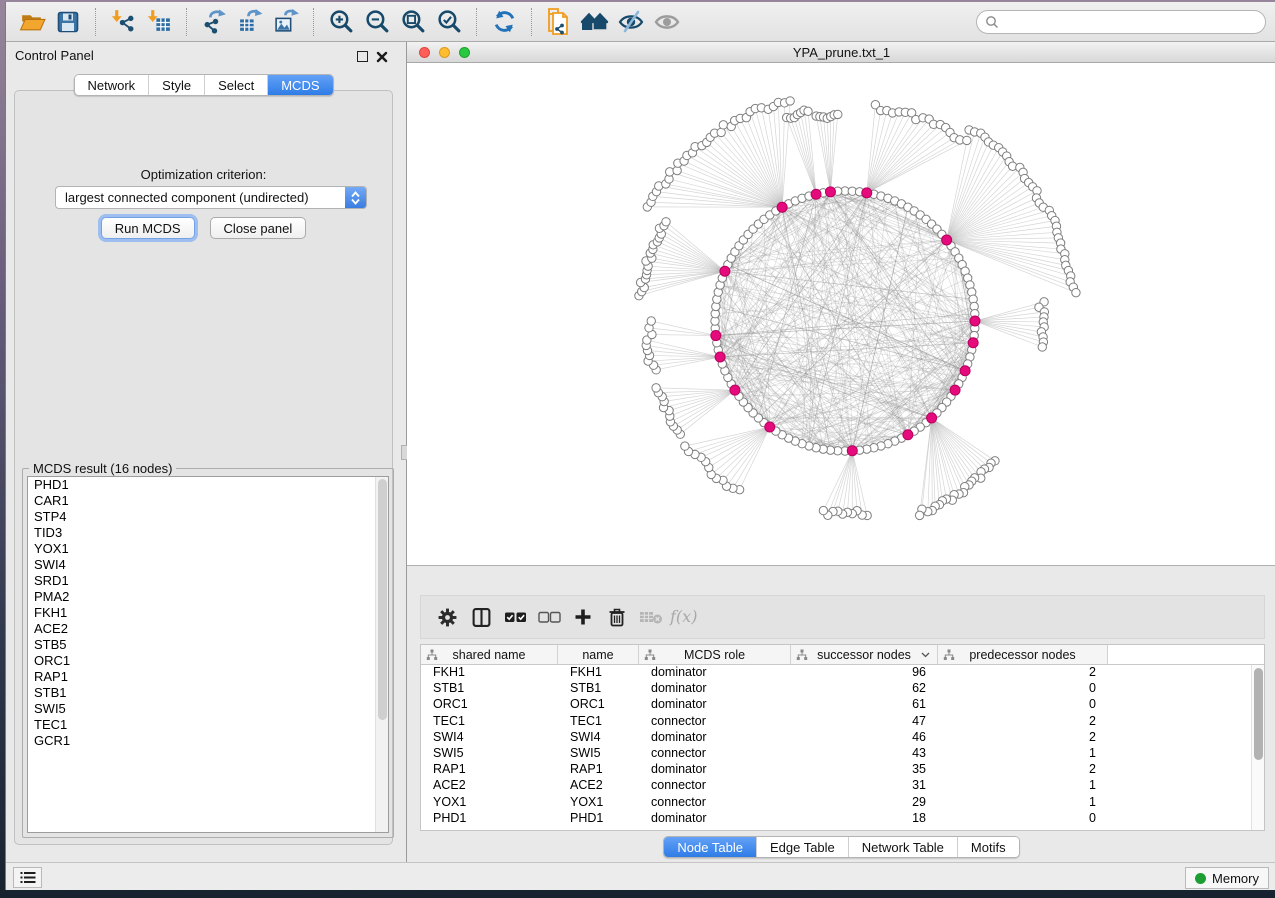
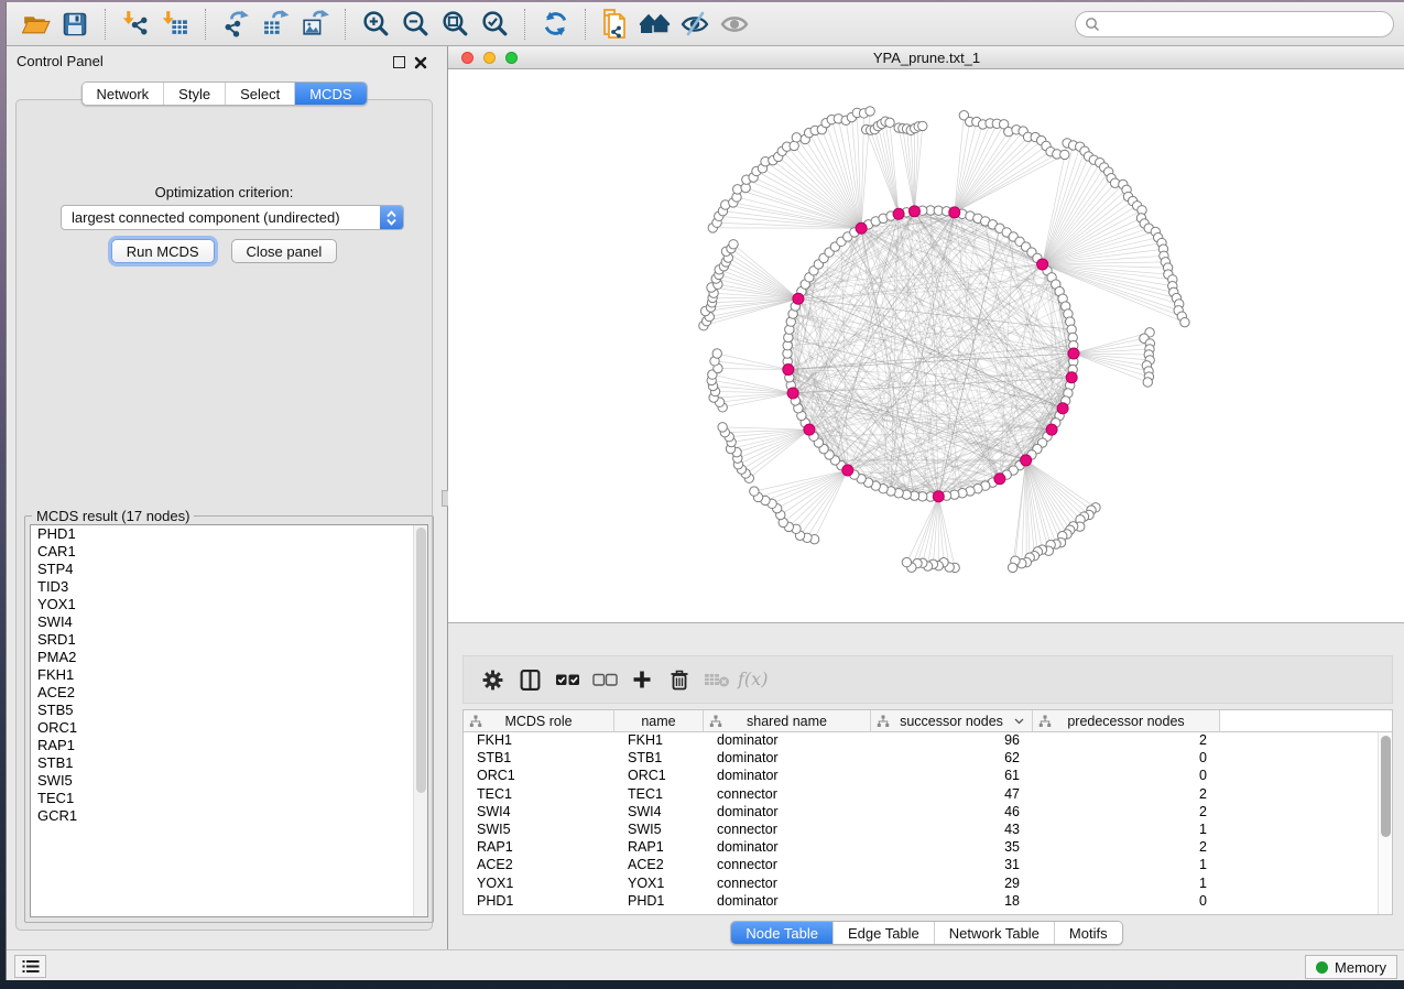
  Control Panel
  Optimization criterion:
  largest connected component (undirected)
  Run MCDS
  Close panel
- MCDS result (16 nodes)
+ MCDS result (17 nodes)
  PHD1
  CAR1
  STP4
  TID3
  YOX1
  SWI4
  SRD1
  PMA2
  FKH1
  ACE2
  STB5
  ORC1
  RAP1
  STB1
  SWI5
  TEC1
  GCR1
  Network
  Style
  Select
  MCDS
  YPA_prune.txt_1
  f(x)
- shared name
+ MCDS role
  name
- MCDS role
+ shared name
  successor nodes
  predecessor nodes
  FKH1
  FKH1
  dominator
  96
  2
  STB1
  STB1
  dominator
  62
  0
  ORC1
  ORC1
  dominator
  61
  0
  TEC1
  TEC1
  connector
  47
  2
  SWI4
  SWI4
  dominator
  46
  2
  SWI5
  SWI5
  connector
  43
  1
  RAP1
  RAP1
  dominator
  35
  2
  ACE2
  ACE2
  connector
  31
  1
  YOX1
  YOX1
  connector
  29
  1
  PHD1
  PHD1
  dominator
  18
  0
  Node Table
  Edge Table
  Network Table
  Motifs
  Memory
